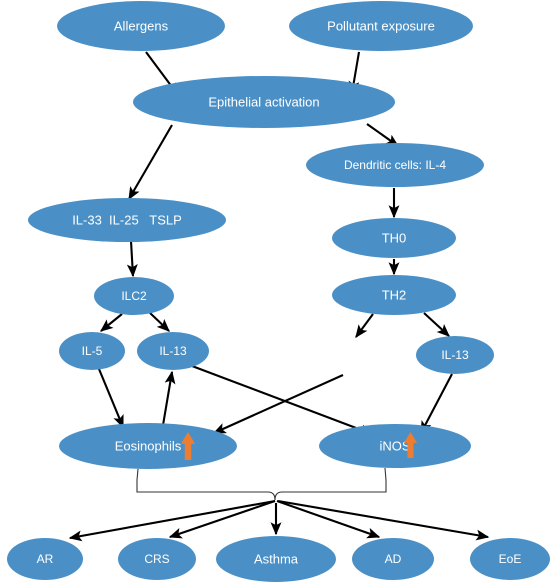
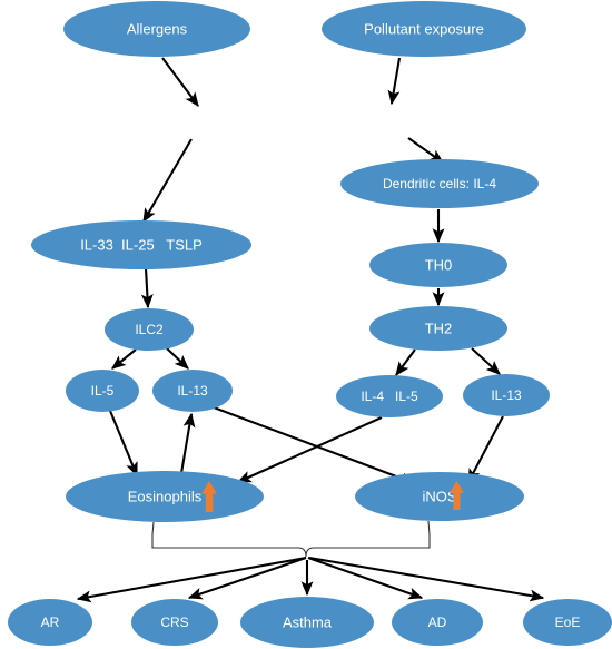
  Allergens
  Pollutant exposure
- Epithelial activation
  Dendritic cells: IL-4
  IL-33 IL-25 TSLP
  TH0
  ILC2
  TH2
  IL-5
  IL-13
+ IL-4 IL-5
  IL-13
  Eosinophils
  iNOS
  AR
  CRS
  Asthma
  AD
  EoE
